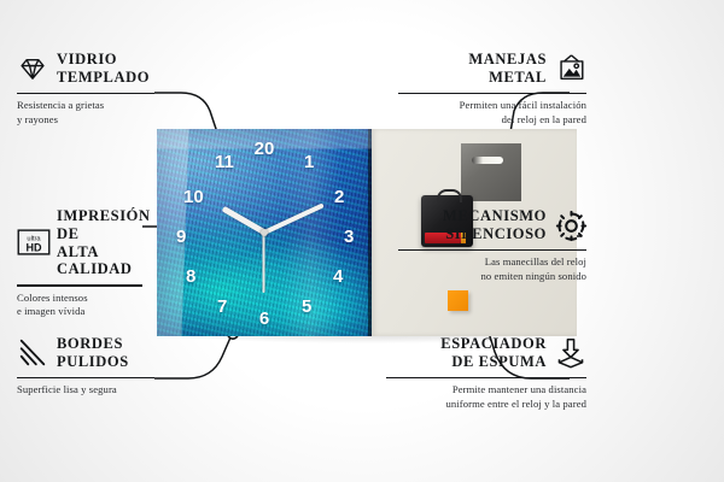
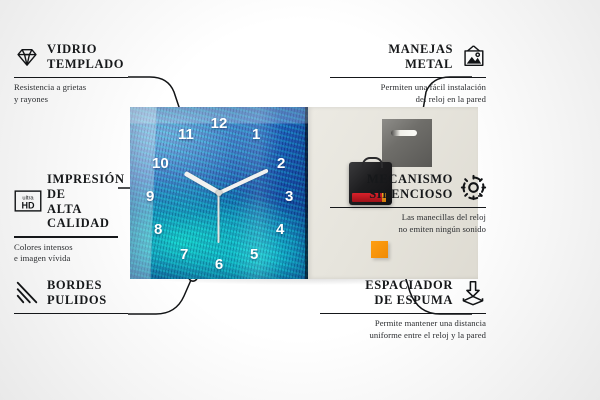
- 20
+ 12
  1
  2
  3
  4
  5
  6
  7
  8
  9
  10
  11
  VIDRIO
  TEMPLADO
  Resistencia a grietas
  y rayones
  HD
  IMPRESIÓN DE
  ALTA CALIDAD
  Colores intensos
  e imagen vívida
  BORDES
  PULIDOS
- Superficie lisa y segura
  MANEJAS
  METAL
  Permiten una fácil instalación
  del reloj en la pared
  MECANISMO
  SILENCIOSO
  Las manecillas del reloj
  no emiten ningún sonido
  ESPACIADOR
  DE ESPUMA
  Permite mantener una distancia
  uniforme entre el reloj y la pared
